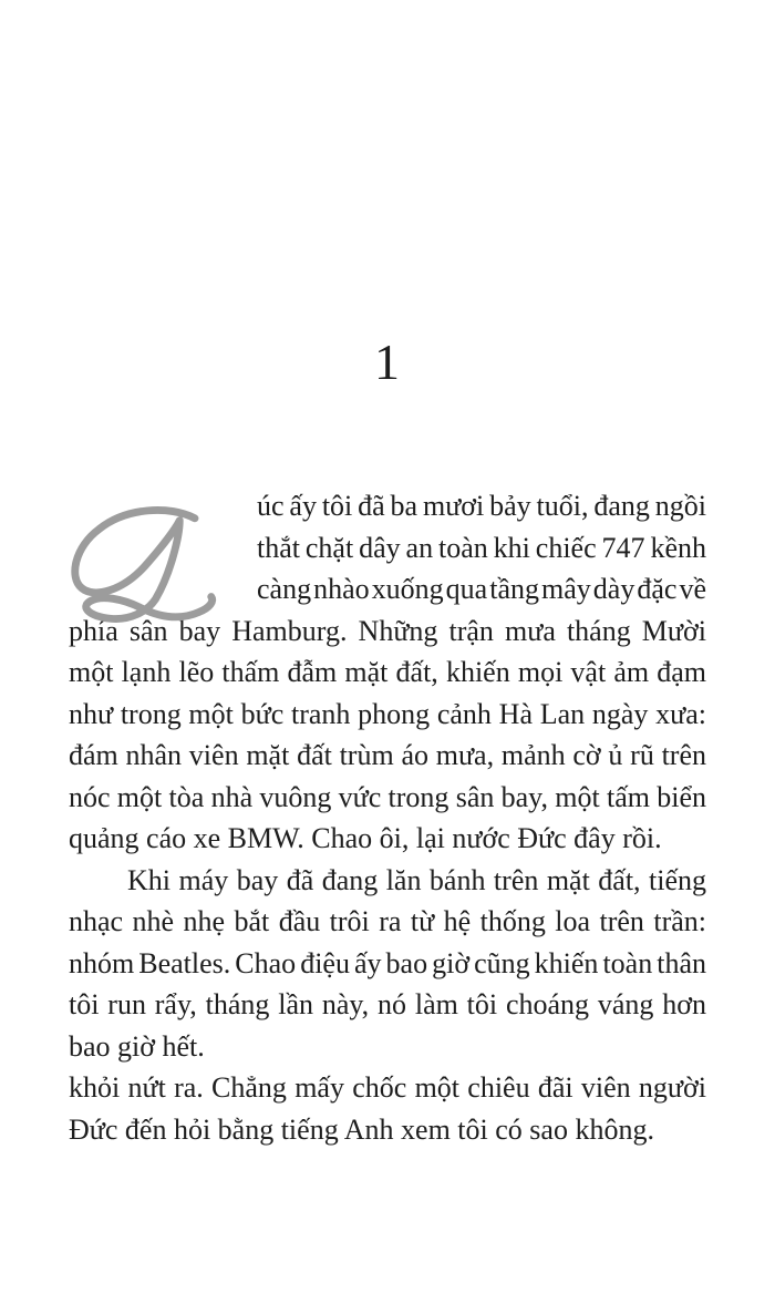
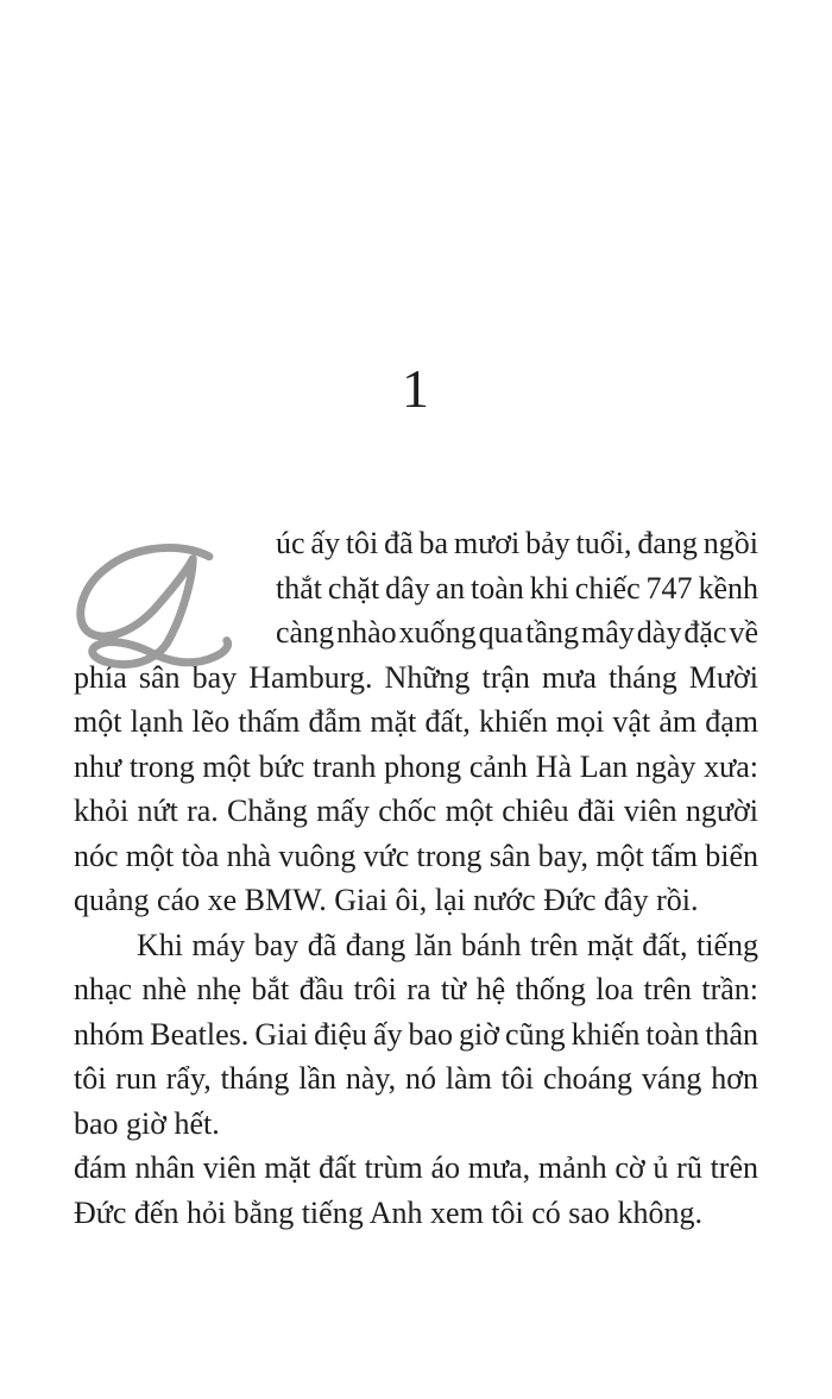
  1
  úc ấy tôi đã ba mươi bảy tuổi, đang ngồi
  thắt chặt dây an toàn khi chiếc 747 kềnh
  càng nhào xuống qua tầng mây dày đặc về
  phía sân bay Hamburg. Những trận mưa tháng Mười
  một lạnh lẽo thấm đẫm mặt đất, khiến mọi vật ảm đạm
  như trong một bức tranh phong cảnh Hà Lan ngày xưa:
- đám nhân viên mặt đất trùm áo mưa, mảnh cờ ủ rũ trên
+ khỏi nứt ra. Chẳng mấy chốc một chiêu đãi viên người
  nóc một tòa nhà vuông vức trong sân bay, một tấm biển
- quảng cáo xe BMW. Chao ôi, lại nước Đức đây rồi.
+ quảng cáo xe BMW. Giai ôi, lại nước Đức đây rồi.
  Khi máy bay đã đang lăn bánh trên mặt đất, tiếng
  nhạc nhè nhẹ bắt đầu trôi ra từ hệ thống loa trên trần:
- nhóm Beatles. Chao điệu ấy bao giờ cũng khiến toàn thân
+ nhóm Beatles. Giai điệu ấy bao giờ cũng khiến toàn thân
  tôi run rẩy, tháng lần này, nó làm tôi choáng váng hơn
  bao giờ hết.
- khỏi nứt ra. Chẳng mấy chốc một chiêu đãi viên người
+ đám nhân viên mặt đất trùm áo mưa, mảnh cờ ủ rũ trên
  Đức đến hỏi bằng tiếng Anh xem tôi có sao không.
